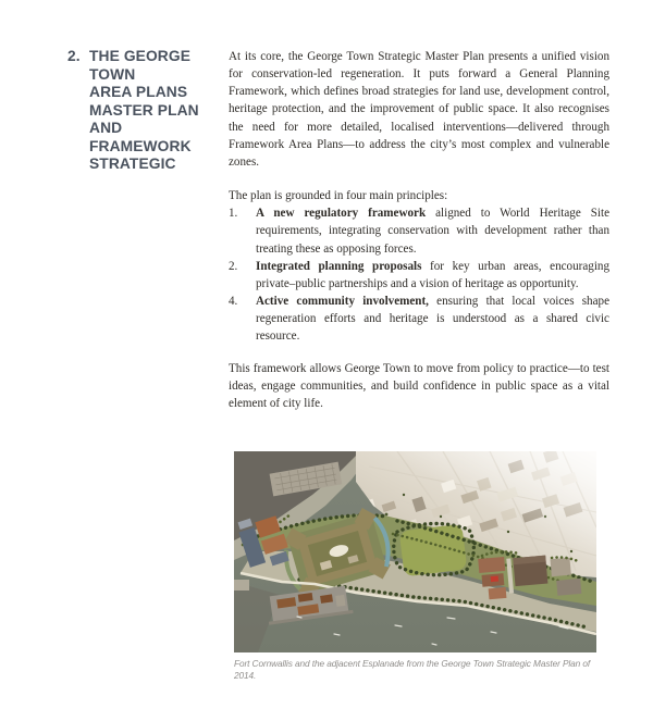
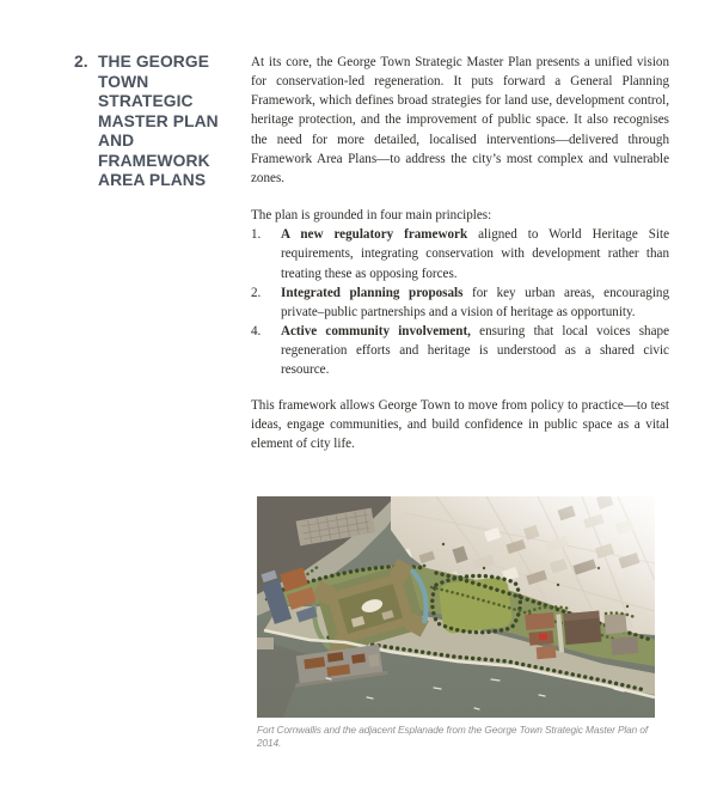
  2.
  THE GEORGE
  TOWN
- AREA PLANS
+ STRATEGIC
  MASTER PLAN
  AND
  FRAMEWORK
- STRATEGIC
+ AREA PLANS
  At its core, the George Town Strategic Master Plan presents a unified vision for conservation-led regeneration. It puts forward a General Planning Framework, which defines broad strategies for land use, development control, heritage protection, and the improvement of public space. It also recognises the need for more detailed, localised interventions—delivered through Framework Area Plans—to address the city’s most complex and vulnerable zones.
  The plan is grounded in four main principles:
  1.
  A new regulatory framework aligned to World Heritage Site requirements, integrating conservation with development rather than treating these as opposing forces.
  2.
  Integrated planning proposals for key urban areas, encouraging private–public partnerships and a vision of heritage as opportunity.
  4.
  Active community involvement, ensuring that local voices shape regeneration efforts and heritage is understood as a shared civic resource.
  This framework allows George Town to move from policy to practice—to test ideas, engage communities, and build confidence in public space as a vital element of city life.
  Fort Cornwallis and the adjacent Esplanade from the George Town Strategic Master Plan of 2014.
